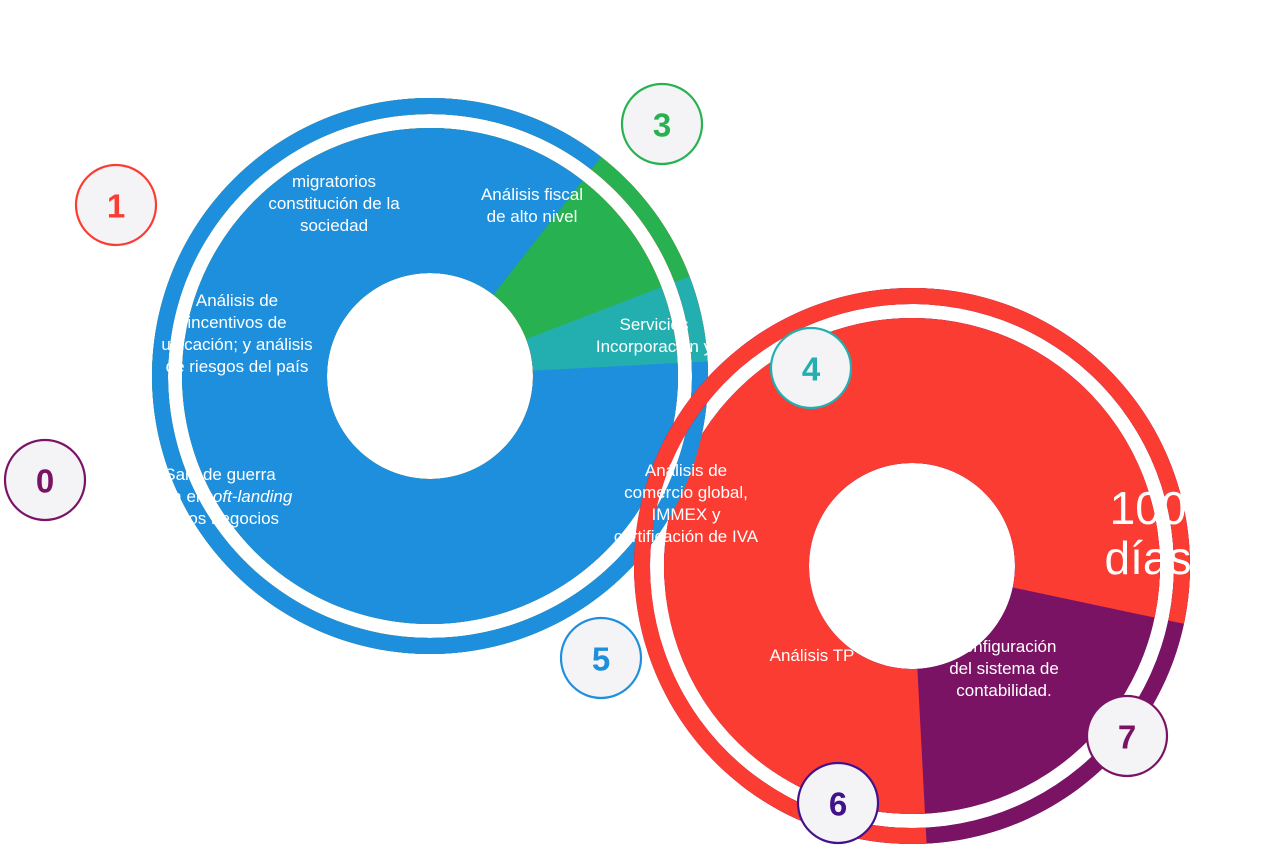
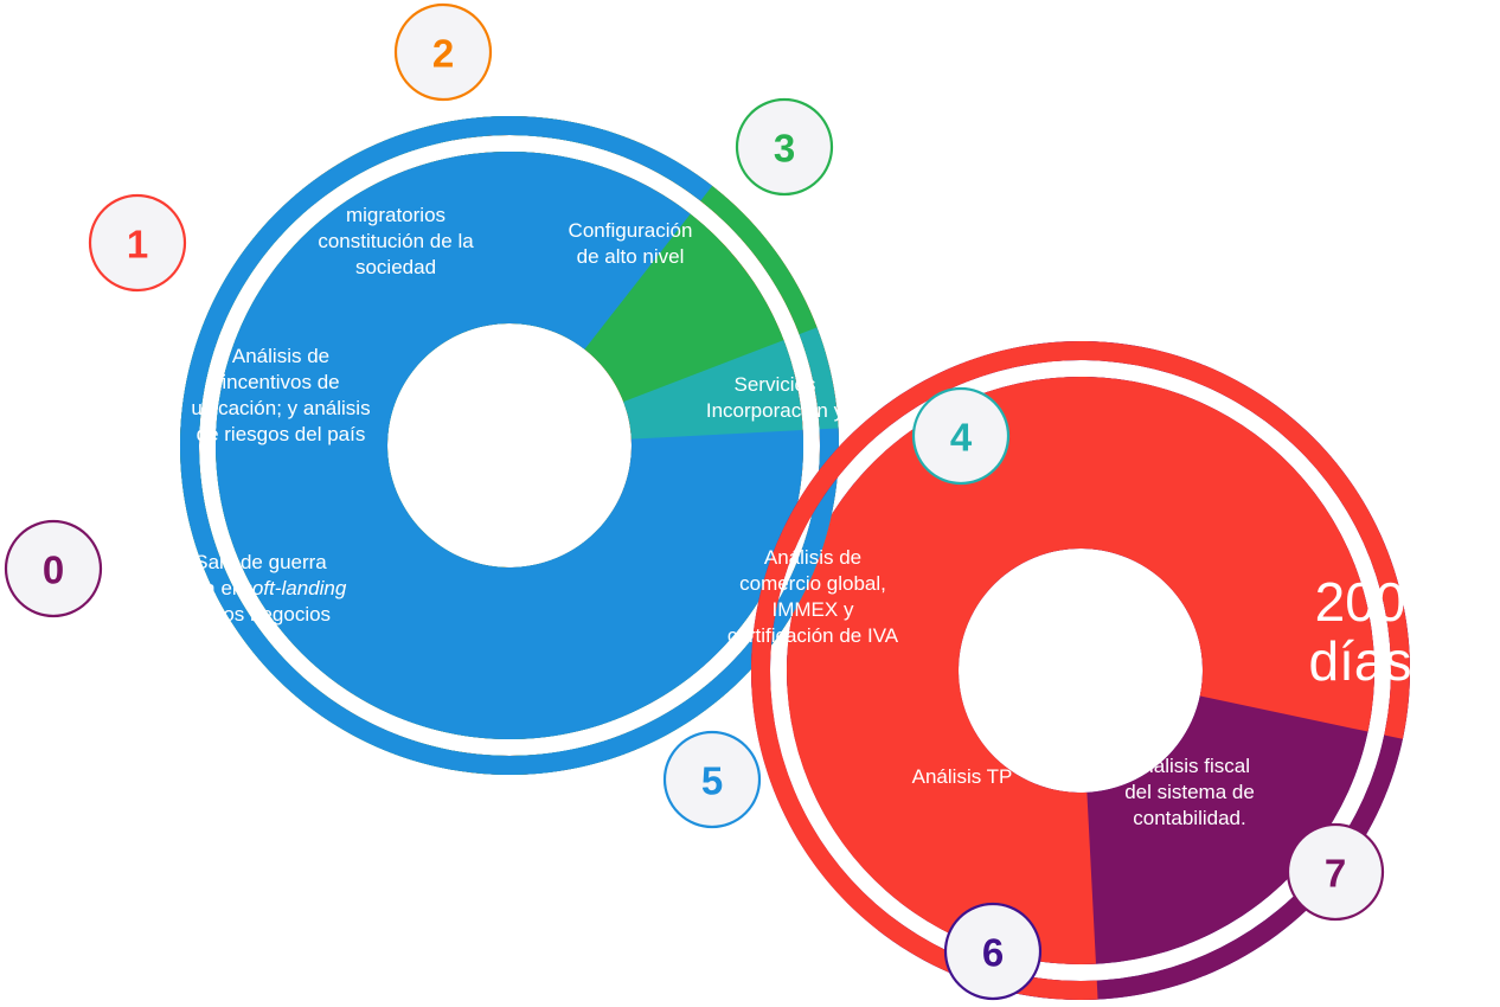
  Sala de guerra para el soft-landing de los negocios
  Análisis de incentivos de ubicación; y análisis de riesgos del país
  migratorios constitución de la sociedad
- Análisis fiscal de alto nivel
+ Configuración de alto nivel
  Servicios Incorporación y
  Análisis de comercio global, IMMEX y certificación de IVA
  Análisis TP
- Configuración del sistema de contabilidad.
+ Análisis fiscal del sistema de contabilidad.
- 100 días
+ 200 días
  0
  1
+ 2
  3
  4
  5
  6
  7
